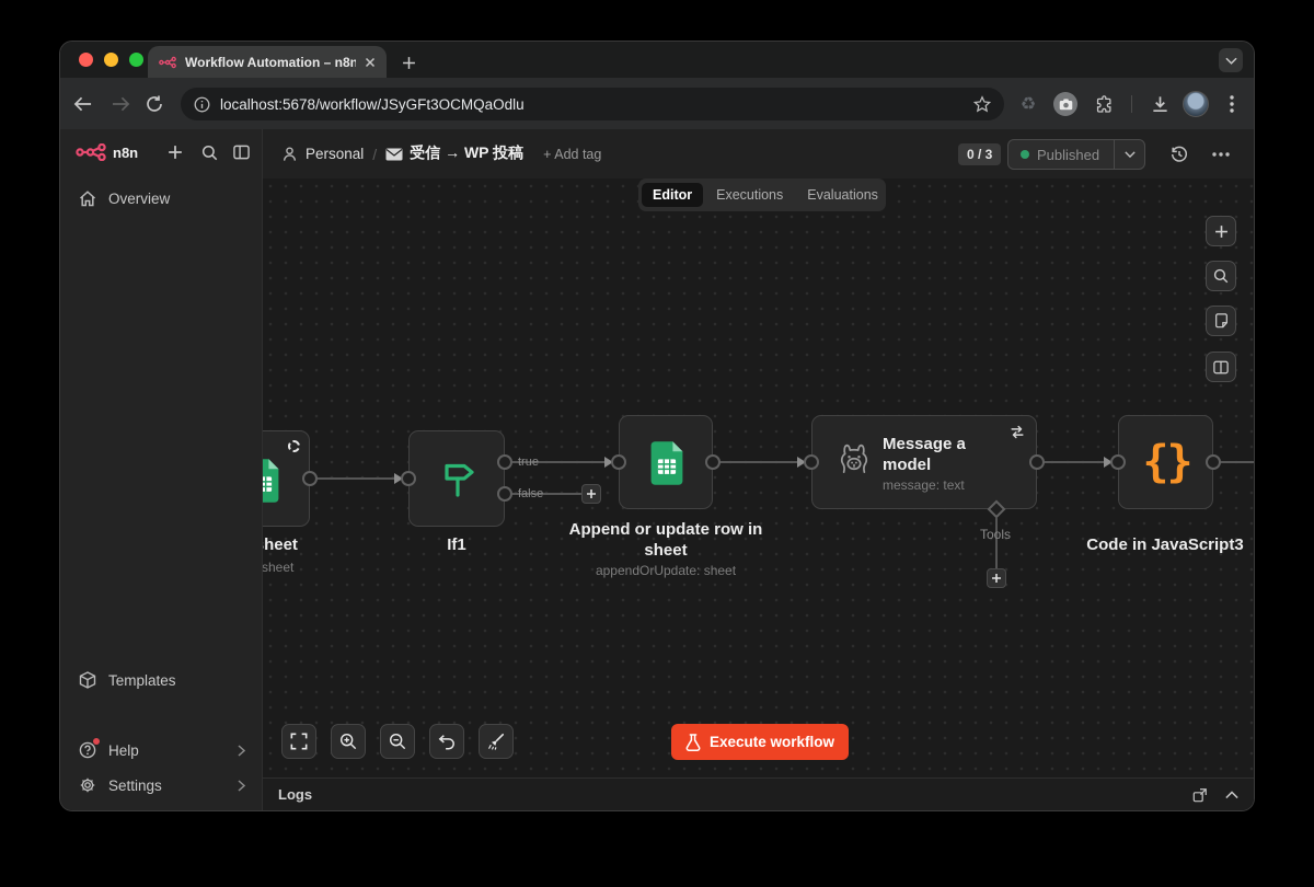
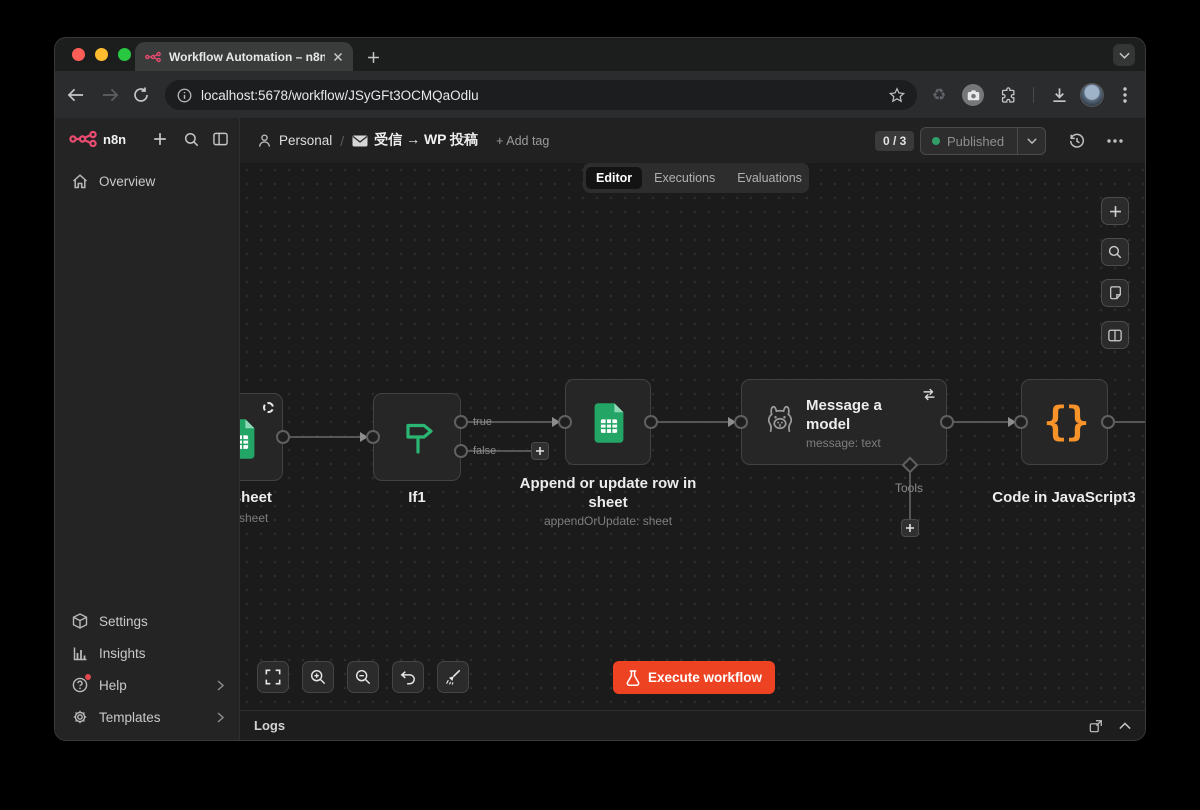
  Workflow Automation – n8n
  localhost:5678/workflow/JSyGFt3OCMQaOdlu
  ♻
  n8n
  Overview
- Templates
+ Settings
+ Insights
  Help
- Settings
+ Templates
  Personal
  /
  受信 → WP 投稿
  + Add tag
  0 / 3
  Published
  Editor
  Executions
  Evaluations
  sheet
  true
  false
  If1
  Append or update row in sheet
  appendOrUpdate: sheet
  Message a model
  message: text
  Tools
  {}
  Code in JavaScript3
  Execute workflow
  Logs
